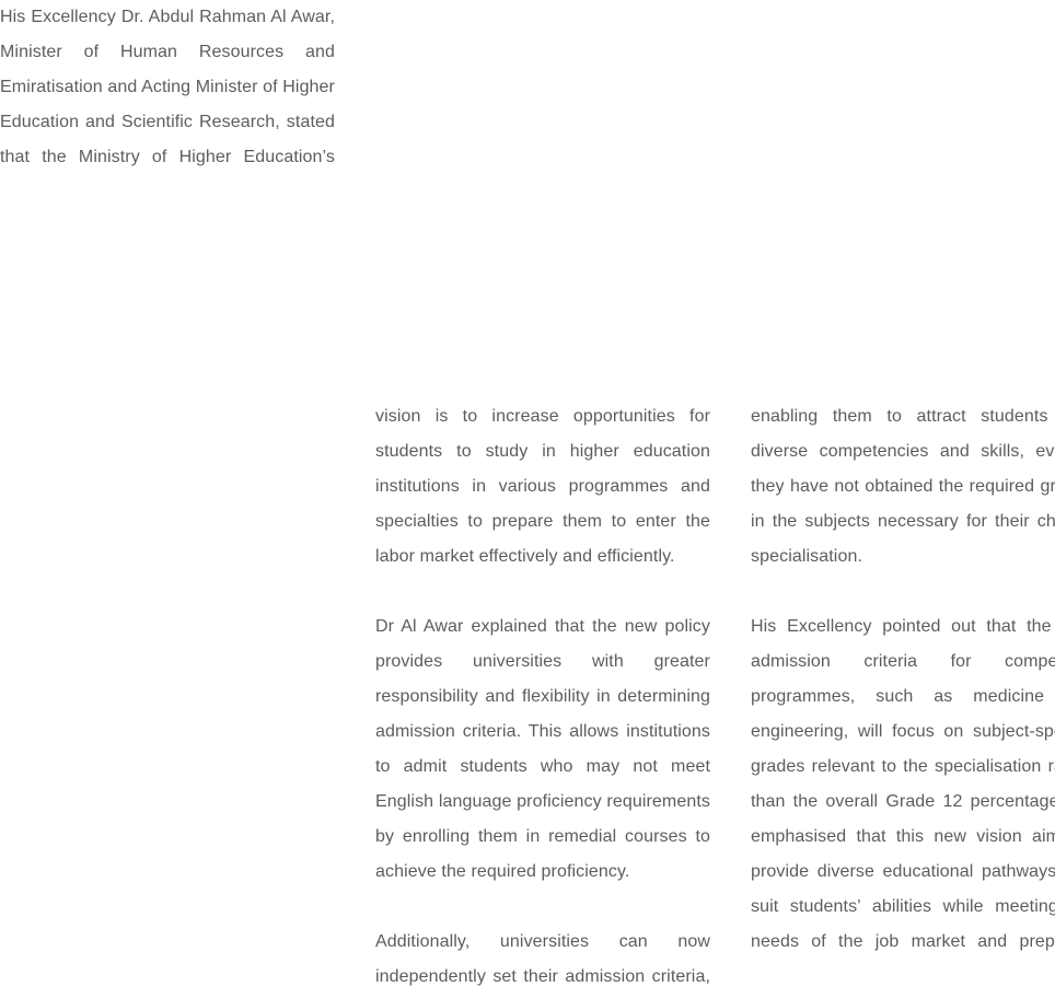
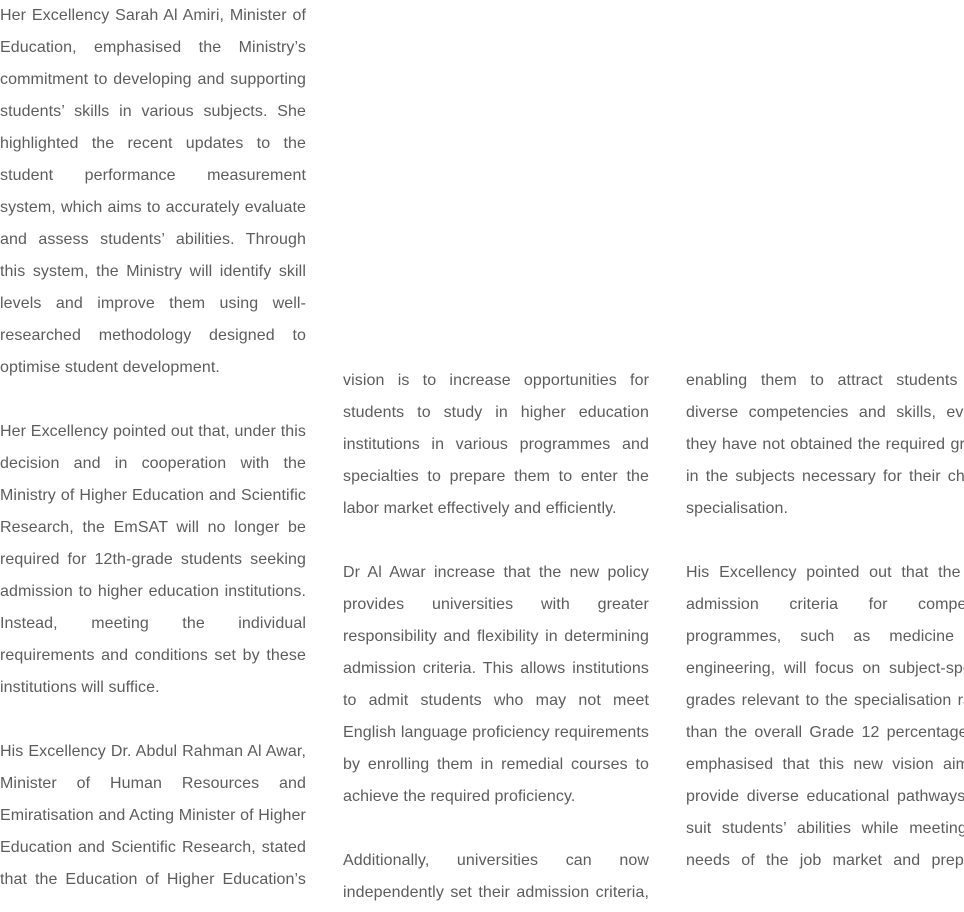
+ Her Excellency Sarah Al Amiri, Minister of Education, emphasised the Ministry’s commitment to developing and supporting students’ skills in various subjects. She highlighted the recent updates to the student performance measurement system, which aims to accurately evaluate and assess students’ abilities. Through this system, the Ministry will identify skill levels and improve them using well-researched methodology designed to optimise student development.
+ Her Excellency pointed out that, under this decision and in cooperation with the Ministry of Higher Education and Scientific Research, the EmSAT will no longer be required for 12th-grade students seeking admission to higher education institutions. Instead, meeting the individual requirements and conditions set by these institutions will suffice.
- His Excellency Dr. Abdul Rahman Al Awar, Minister of Human Resources and Emiratisation and Acting Minister of Higher Education and Scientific Research, stated that the Ministry of Higher Education’s
+ His Excellency Dr. Abdul Rahman Al Awar, Minister of Human Resources and Emiratisation and Acting Minister of Higher Education and Scientific Research, stated that the Education of Higher Education’s
  vision is to increase opportunities for students to study in higher education institutions in various programmes and specialties to prepare them to enter the labor market effectively and efficiently.
- Dr Al Awar explained that the new policy provides universities with greater responsibility and flexibility in determining admission criteria. This allows institutions to admit students who may not meet English language proficiency requirements by enrolling them in remedial courses to achieve the required proficiency.
+ Dr Al Awar increase that the new policy provides universities with greater responsibility and flexibility in determining admission criteria. This allows institutions to admit students who may not meet English language proficiency requirements by enrolling them in remedial courses to achieve the required proficiency.
  Additionally, universities can now independently set their admission criteria,
  enabling them to attract students diverse competencies and skills, ev they have not obtained the required gr in the subjects necessary for their ch specialisation.
  His Excellency pointed out that the admission criteria for compe programmes, such as medicine engineering, will focus on subject-sp grades relevant to the specialisation r than the overall Grade 12 percentage emphasised that this new vision aim provide diverse educational pathways suit students’ abilities while meeting needs of the job market and prep
